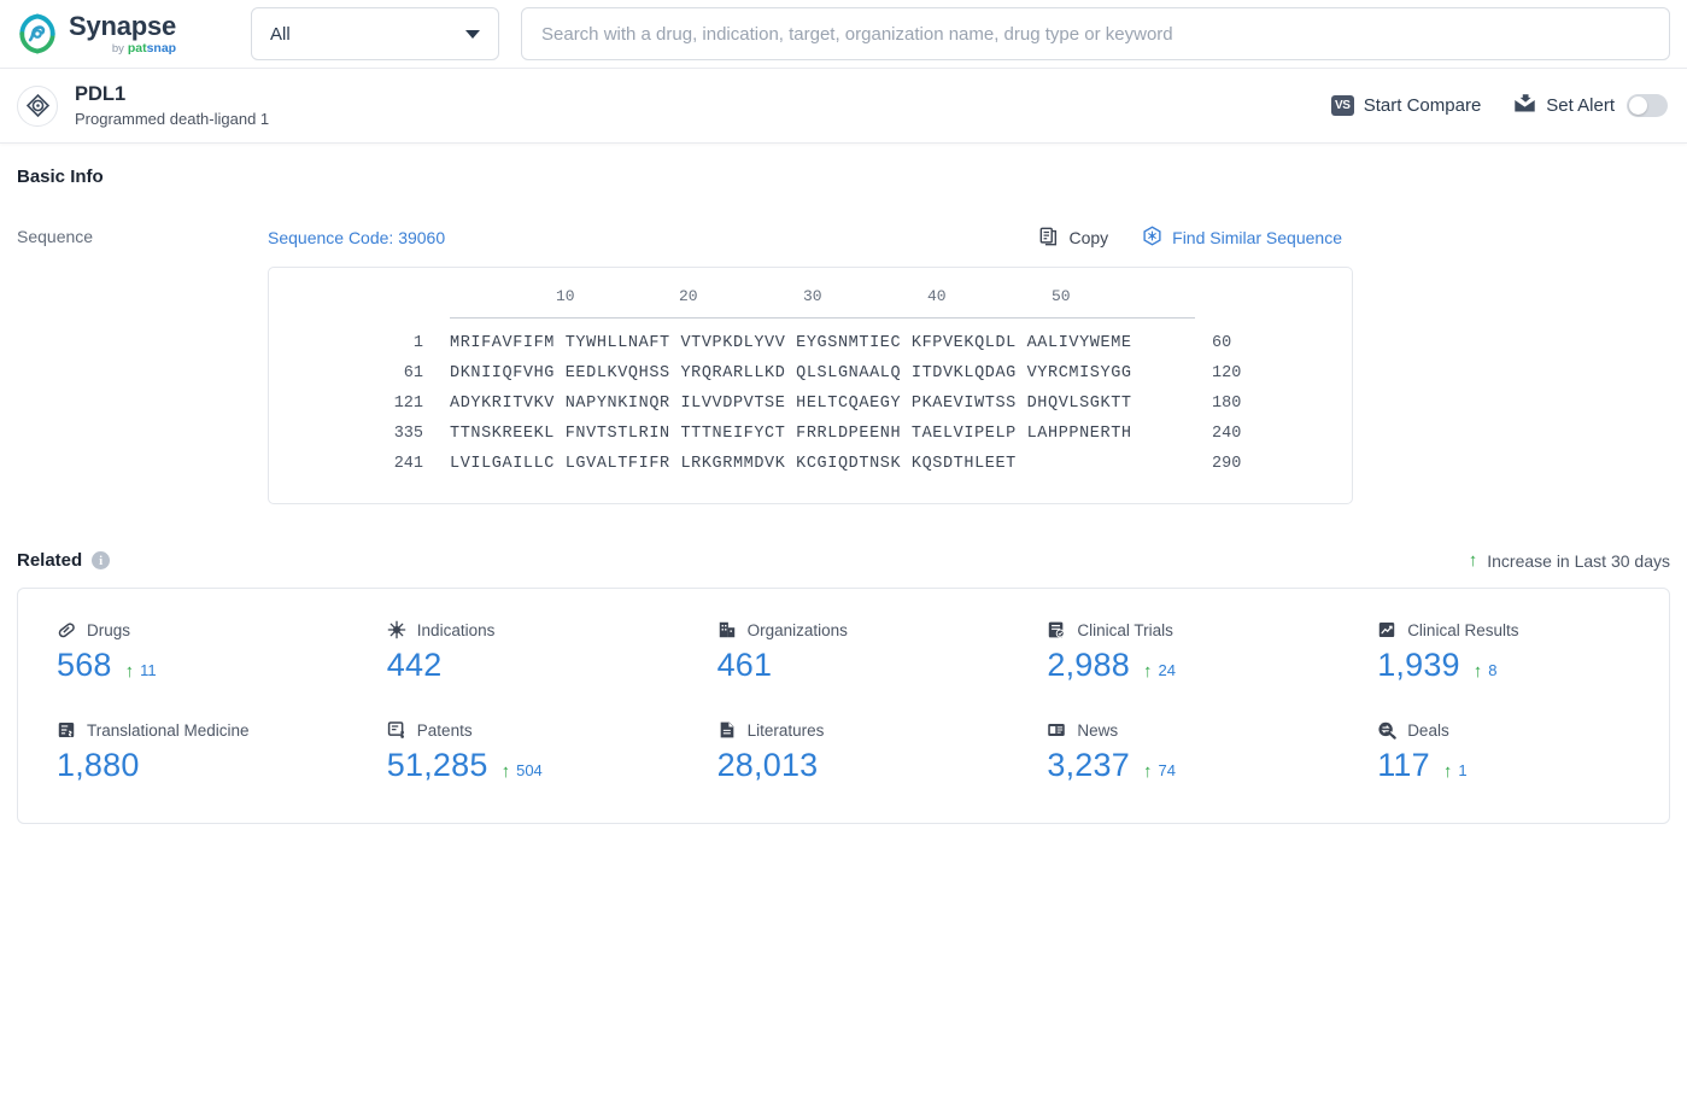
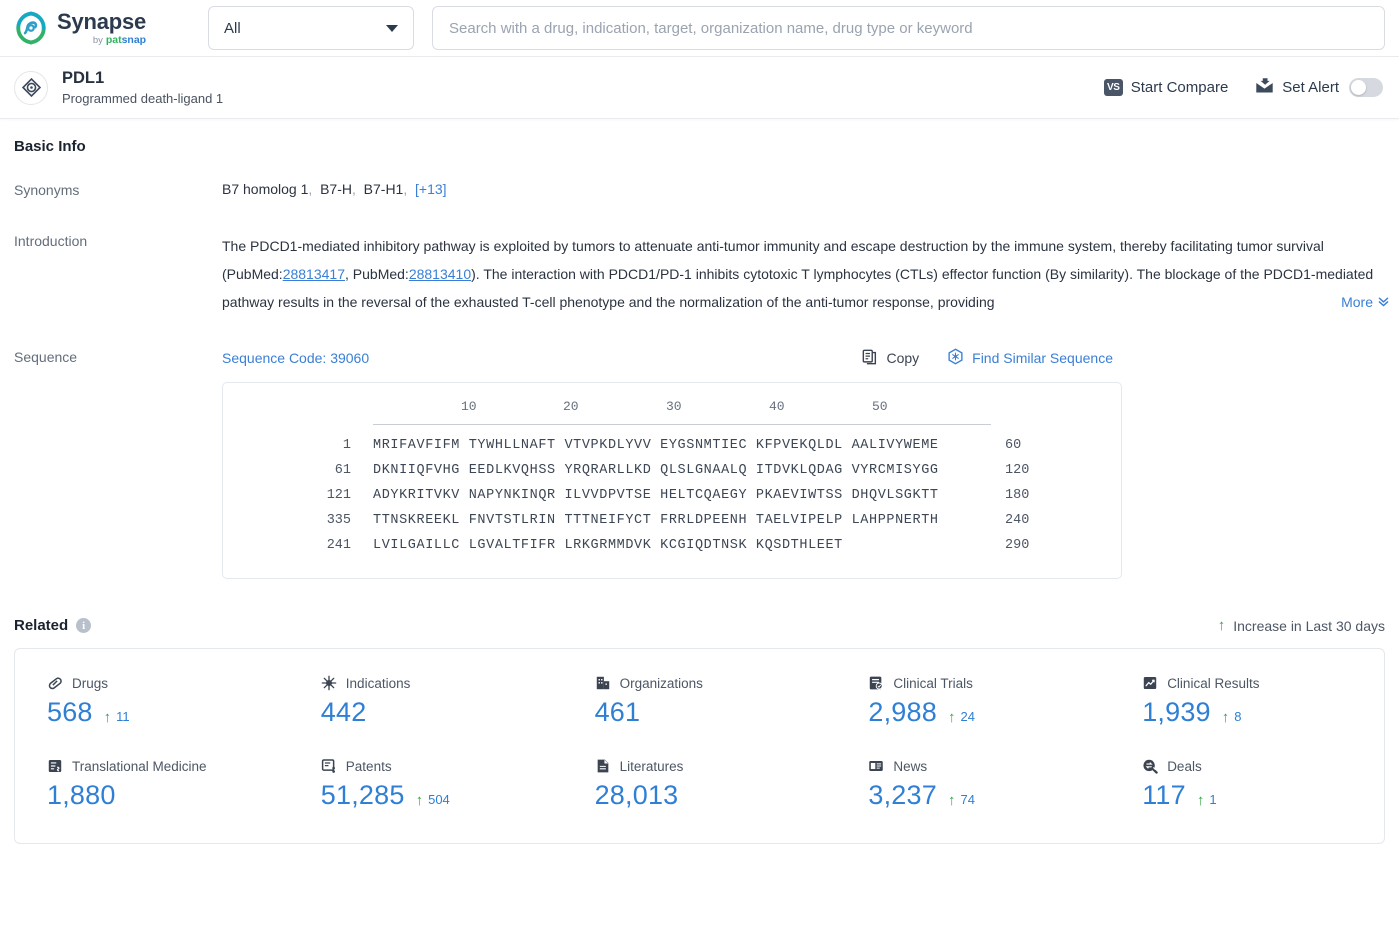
  Synapse
  by patsnap
  All
  Search with a drug, indication, target, organization name, drug type or keyword
  PDL1
  Programmed death-ligand 1
  VS
  Start Compare
  Set Alert
  Basic Info
+ Synonyms
+ B7 homolog 1, B7-H, B7-H1, [+13]
+ Introduction
+ The PDCD1-mediated inhibitory pathway is exploited by tumors to attenuate anti-tumor immunity and escape destruction by the immune system, thereby facilitating tumor survival (PubMed:28813417, PubMed:28813410). The interaction with PDCD1/PD-1 inhibits cytotoxic T lymphocytes (CTLs) effector function (By similarity). The blockage of the PDCD1-mediated pathway results in the reversal of the exhausted T-cell phenotype and the normalization of the anti-tumor response, providing
+ More
  Sequence
  Sequence Code: 39060
  Copy
  Find Similar Sequence
  10
  20
  30
  40
  50
  1
  MRIFAVFIFM TYWHLLNAFT VTVPKDLYVV EYGSNMTIEC KFPVEKQLDL AALIVYWEME
  60
  61
  DKNIIQFVHG EEDLKVQHSS YRQRARLLKD QLSLGNAALQ ITDVKLQDAG VYRCMISYGG
  120
  121
  ADYKRITVKV NAPYNKINQR ILVVDPVTSE HELTCQAEGY PKAEVIWTSS DHQVLSGKTT
  180
  335
  TTNSKREEKL FNVTSTLRIN TTTNEIFYCT FRRLDPEENH TAELVIPELP LAHPPNERTH
  240
  241
  LVILGAILLC LGVALTFIFR LRKGRMMDVK KCGIQDTNSK KQSDTHLEET
  290
  Related
  i
  ↑
  Increase in Last 30 days
  Drugs
  568
  ↑
  11
  Indications
  442
  Organizations
  461
  Clinical Trials
  2,988
  ↑
  24
  Clinical Results
  1,939
  ↑
  8
  Translational Medicine
  1,880
  Patents
  51,285
  ↑
  504
  Literatures
  28,013
  News
  3,237
  ↑
  74
  Deals
  117
  ↑
  1
